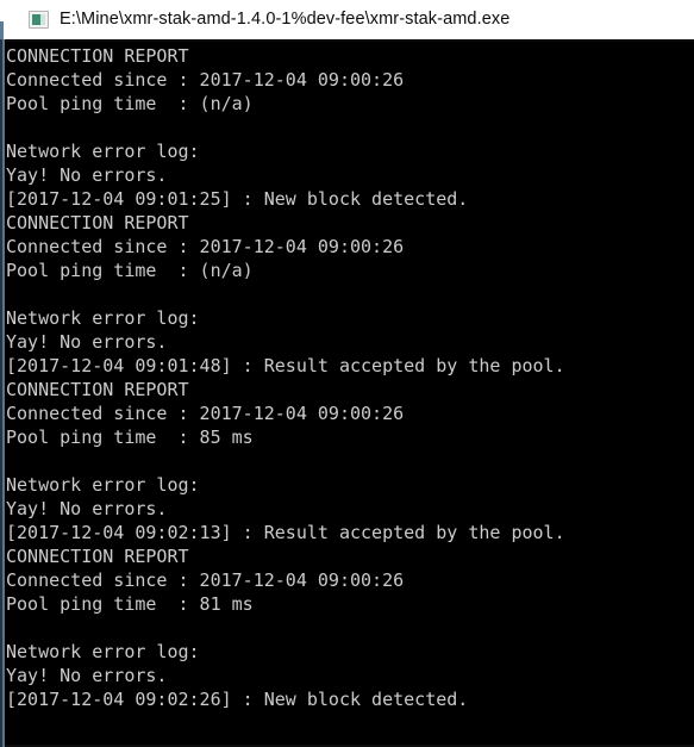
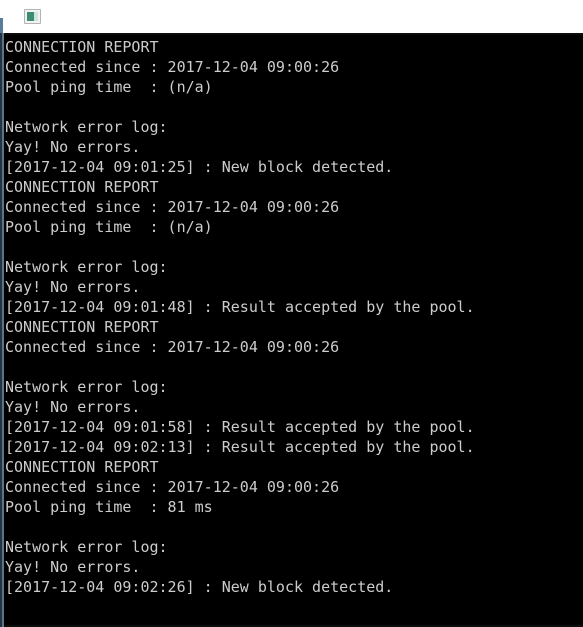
- E:\Mine\xmr-stak-amd-1.4.0-1%dev-fee\xmr-stak-amd.exe
  CONNECTION REPORT
  Connected since : 2017-12-04 09:00:26
  Pool ping time : (n/a)
  Network error log:
  Yay! No errors.
  [2017-12-04 09:01:25] : New block detected.
  CONNECTION REPORT
  Connected since : 2017-12-04 09:00:26
  Pool ping time : (n/a)
  Network error log:
  Yay! No errors.
  [2017-12-04 09:01:48] : Result accepted by the pool.
  CONNECTION REPORT
  Connected since : 2017-12-04 09:00:26
- Pool ping time : 85 ms
  Network error log:
  Yay! No errors.
+ [2017-12-04 09:01:58] : Result accepted by the pool.
  [2017-12-04 09:02:13] : Result accepted by the pool.
  CONNECTION REPORT
  Connected since : 2017-12-04 09:00:26
  Pool ping time : 81 ms
  Network error log:
  Yay! No errors.
  [2017-12-04 09:02:26] : New block detected.
